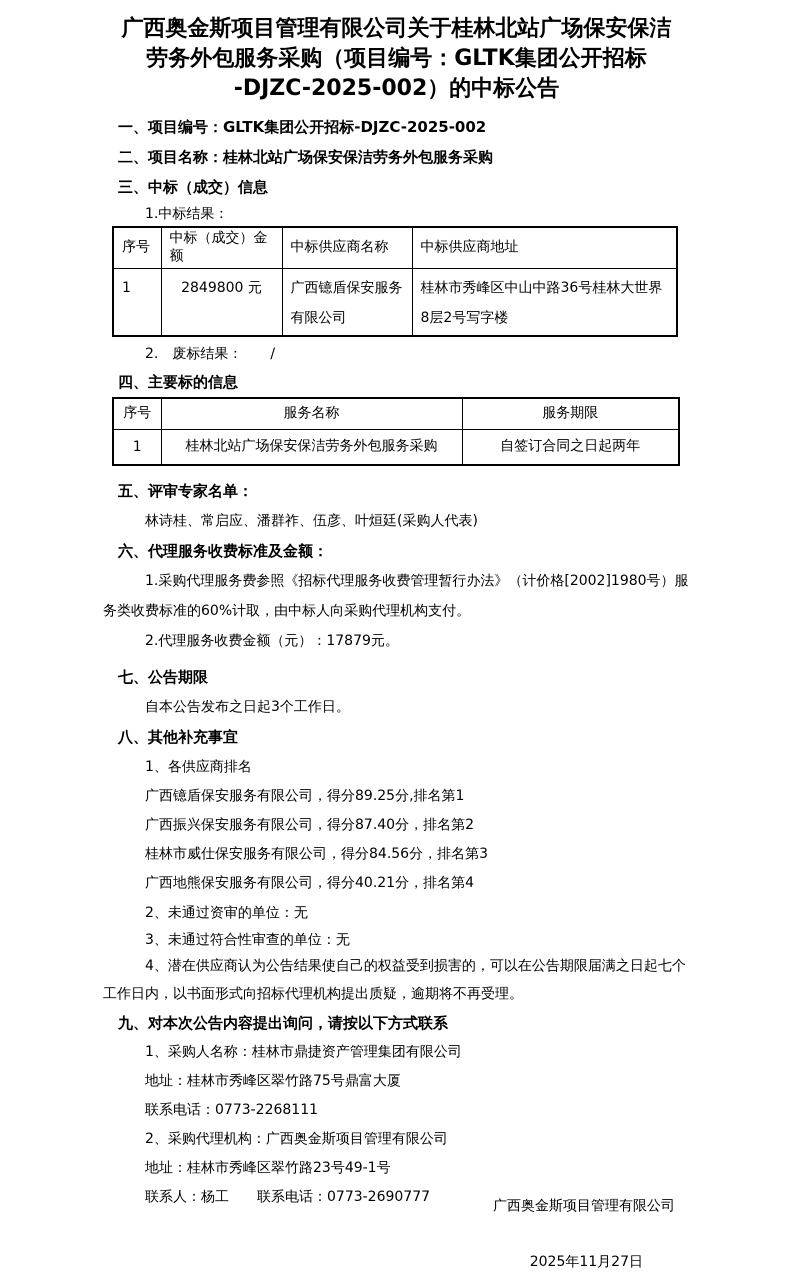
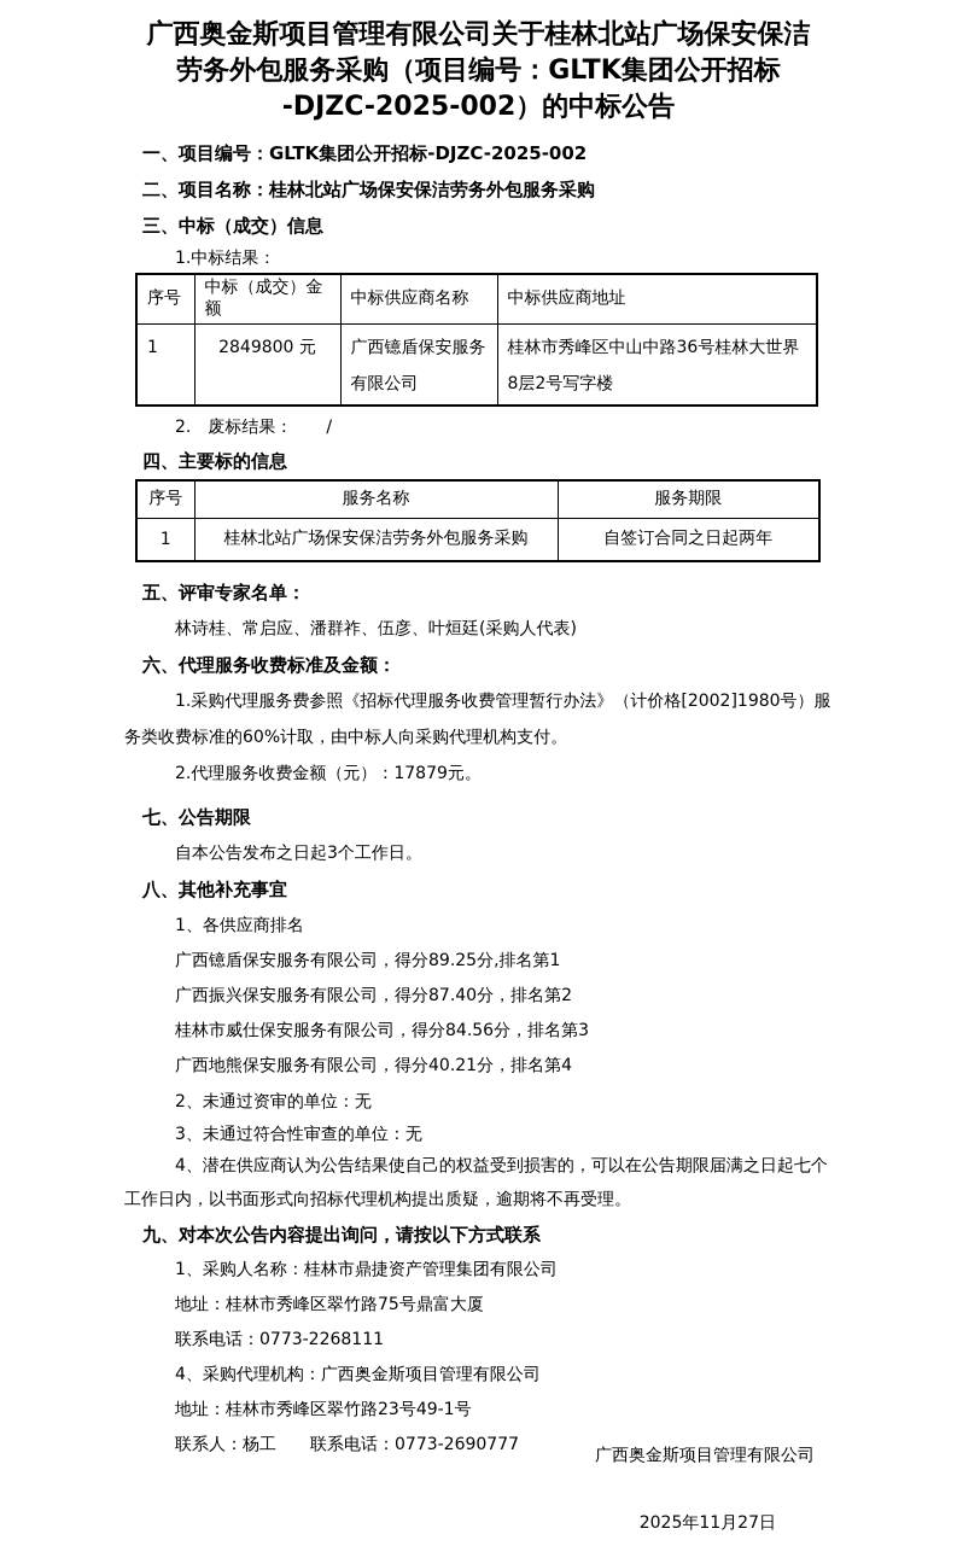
  广西奥金斯项目管理有限公司关于桂林北站广场保安保洁
  劳务外包服务采购（项目编号：GLTK集团公开招标
  -DJZC-2025-002）的中标公告
  一、项目编号：GLTK集团公开招标-DJZC-2025-002
  二、项目名称：桂林北站广场保安保洁劳务外包服务采购
  三、中标（成交）信息
  1.中标结果：
  序号	中标（成交）金额	中标供应商名称	中标供应商地址
  1	2849800 元	广西镱盾保安服务有限公司	桂林市秀峰区中山中路36号桂林大世界8层2号写字楼
  2. 废标结果： /
  四、主要标的信息
  序号	服务名称	服务期限
  1	桂林北站广场保安保洁劳务外包服务采购	自签订合同之日起两年
  五、评审专家名单：
  林诗桂、常启应、潘群祚、伍彦、叶烜廷(采购人代表)
  六、代理服务收费标准及金额：
  1.采购代理服务费参照《招标代理服务收费管理暂行办法》（计价格[2002]1980号）服务类收费标准的60%计取，由中标人向采购代理机构支付。
  2.代理服务收费金额（元）：17879元。
  七、公告期限
  自本公告发布之日起3个工作日。
  八、其他补充事宜
  1、各供应商排名
  广西镱盾保安服务有限公司，得分89.25分,排名第1
  广西振兴保安服务有限公司，得分87.40分，排名第2
  桂林市威仕保安服务有限公司，得分84.56分，排名第3
  广西地熊保安服务有限公司，得分40.21分，排名第4
  2、未通过资审的单位：无
  3、未通过符合性审查的单位：无
  4、潜在供应商认为公告结果使自己的权益受到损害的，可以在公告期限届满之日起七个工作日内，以书面形式向招标代理机构提出质疑，逾期将不再受理。
  九、对本次公告内容提出询问，请按以下方式联系
  1、采购人名称：桂林市鼎捷资产管理集团有限公司
  地址：桂林市秀峰区翠竹路75号鼎富大厦
  联系电话：0773-2268111
- 2、采购代理机构：广西奥金斯项目管理有限公司
+ 4、采购代理机构：广西奥金斯项目管理有限公司
  地址：桂林市秀峰区翠竹路23号49-1号
  联系人：杨工 联系电话：0773-2690777
  广西奥金斯项目管理有限公司
  2025年11月27日
